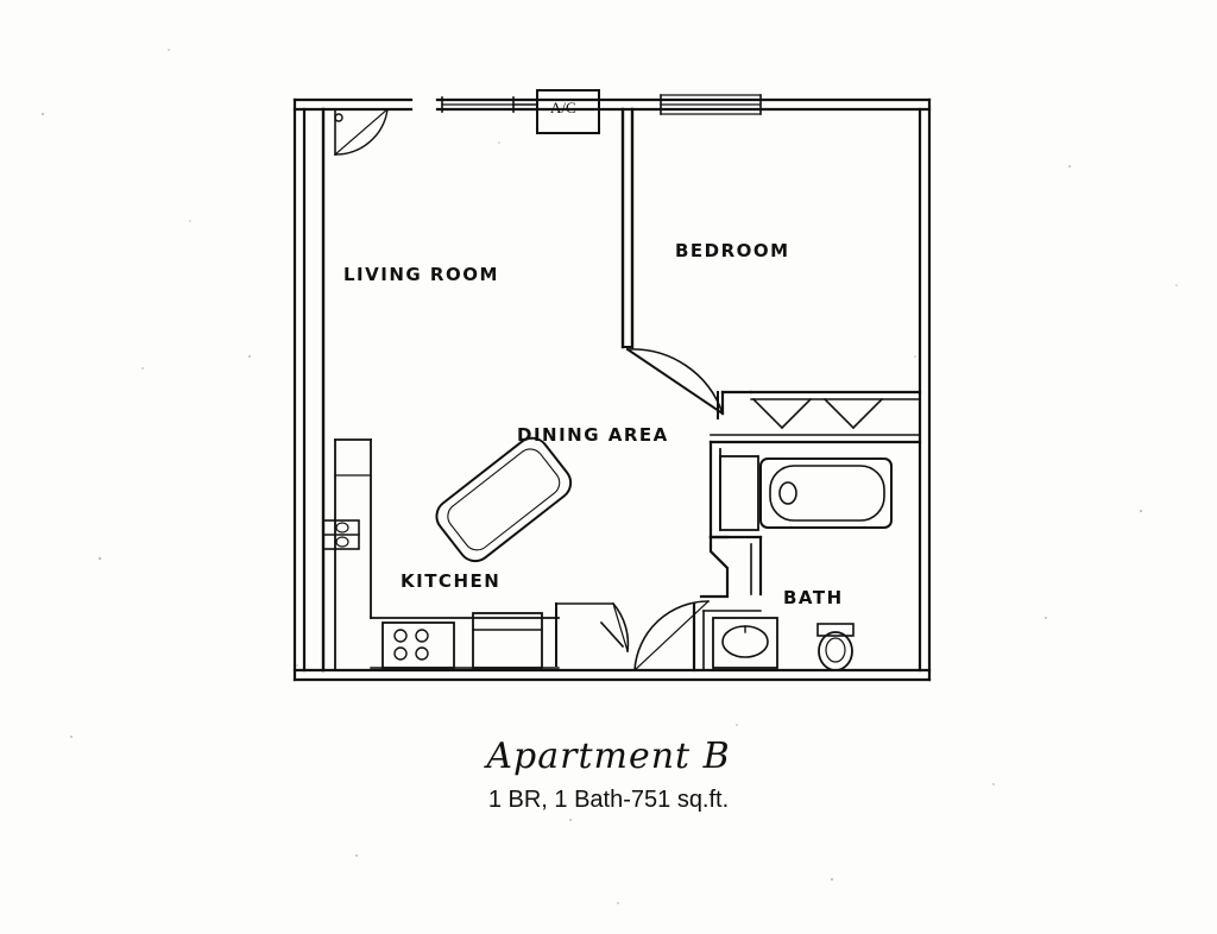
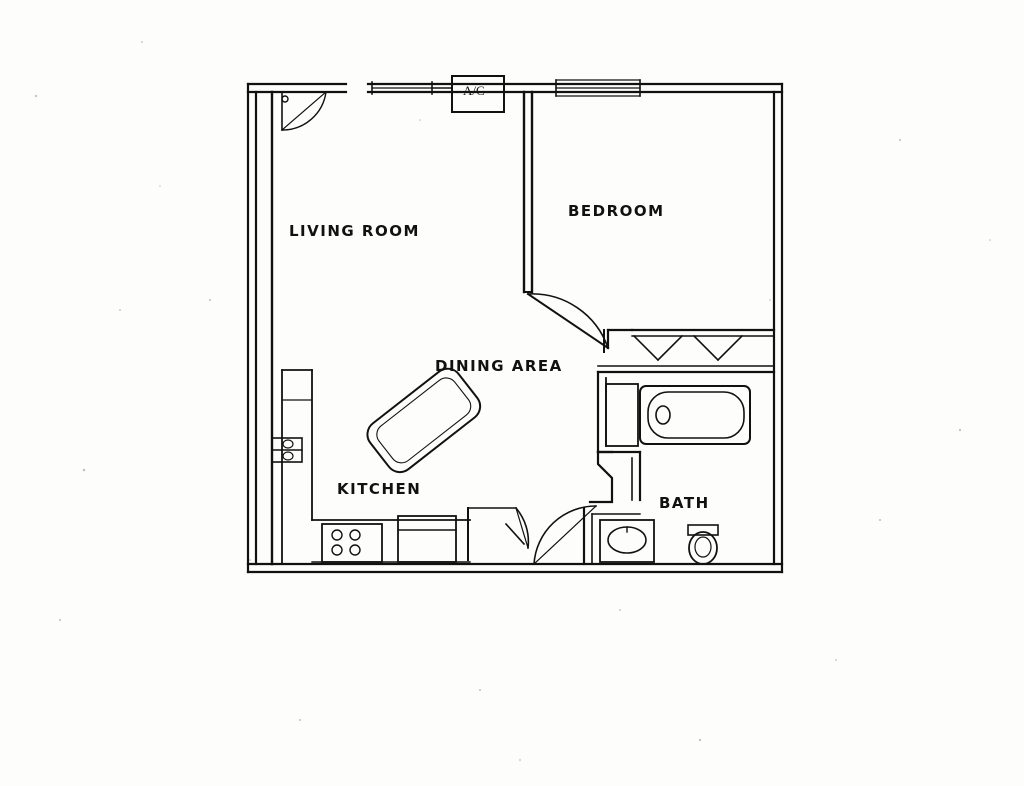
  LIVING ROOM
  BEDROOM
  DINING AREA
  KITCHEN
  BATH
  A/C
- Apartment B
- 1 BR, 1 Bath-751 sq.ft.
